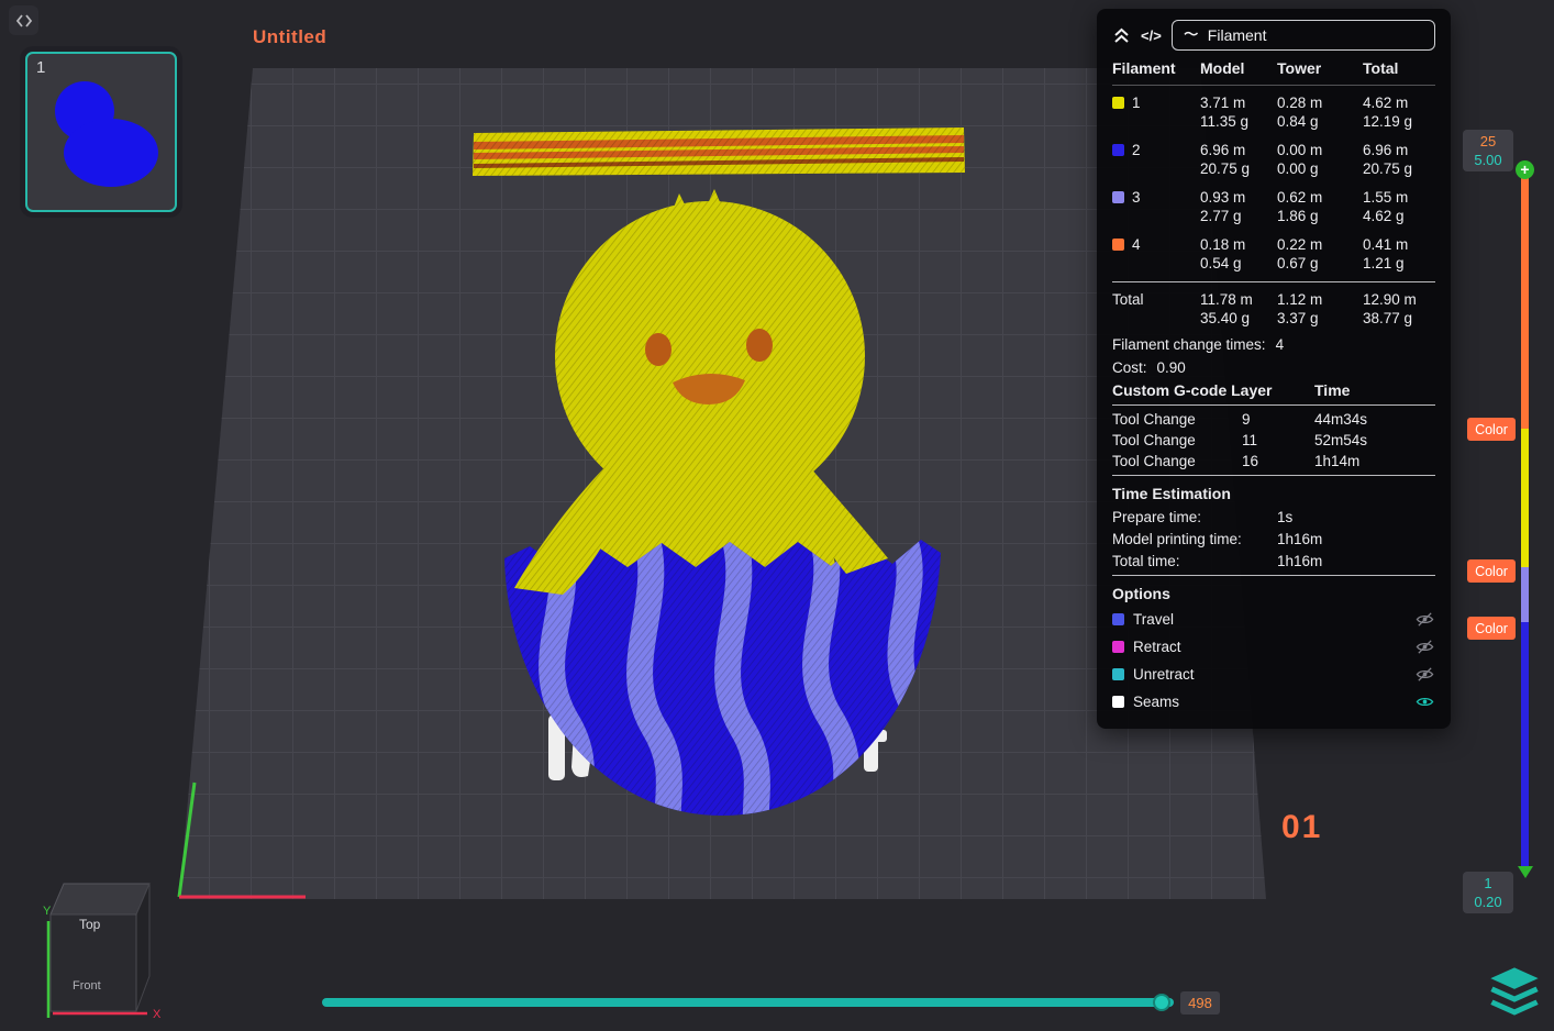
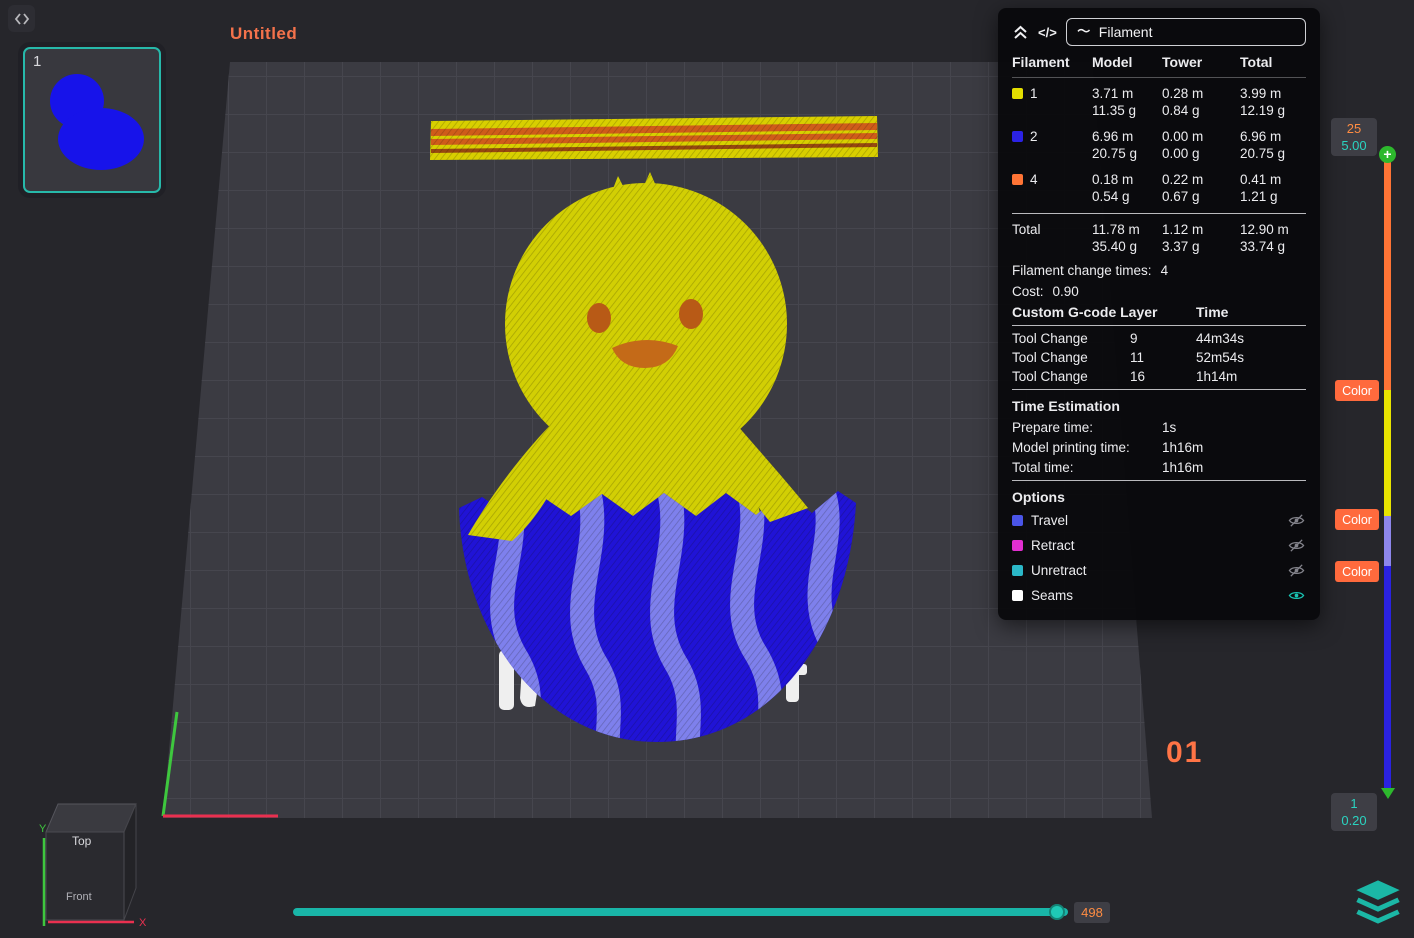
  1
  Untitled
  </>
  〜
  Filament
  Filament
  Model
  Tower
  Total
  1
  3.71 m
  11.35 g
  0.28 m
  0.84 g
- 4.62 m
+ 3.99 m
  12.19 g
  2
  6.96 m
  20.75 g
  0.00 m
  0.00 g
  6.96 m
  20.75 g
- 3
- 0.93 m
- 2.77 g
- 0.62 m
- 1.86 g
- 1.55 m
- 4.62 g
  4
  0.18 m
  0.54 g
  0.22 m
  0.67 g
  0.41 m
  1.21 g
  Total
  11.78 m
  35.40 g
  1.12 m
  3.37 g
  12.90 m
- 38.77 g
+ 33.74 g
  Filament change times:
  4
  Cost:
  0.90
  Custom G-code Layer
  Time
  Tool Change
  9
  44m34s
  Tool Change
  11
  52m54s
  Tool Change
  16
  1h14m
  Time Estimation
  Prepare time:
  1s
  Model printing time:
  1h16m
  Total time:
  1h16m
  Options
  Travel
  Retract
  Unretract
  Seams
  25
  5.00
  +
  Color
  Color
  Color
  1
  0.20
  498
  01
  Top
  Front
  Y
  X
